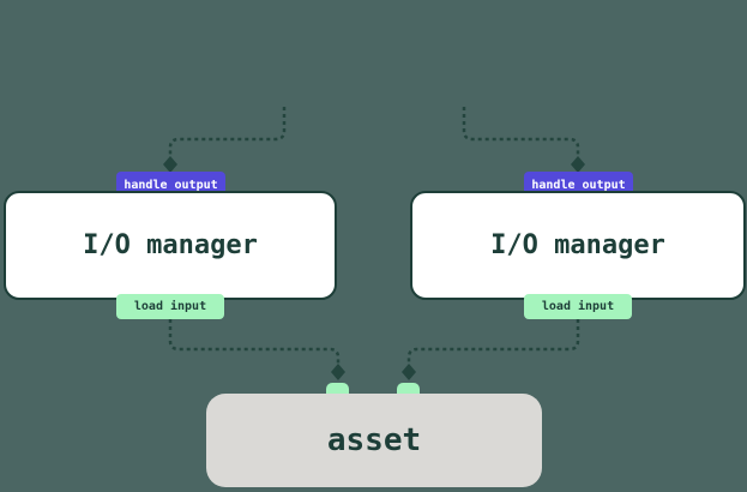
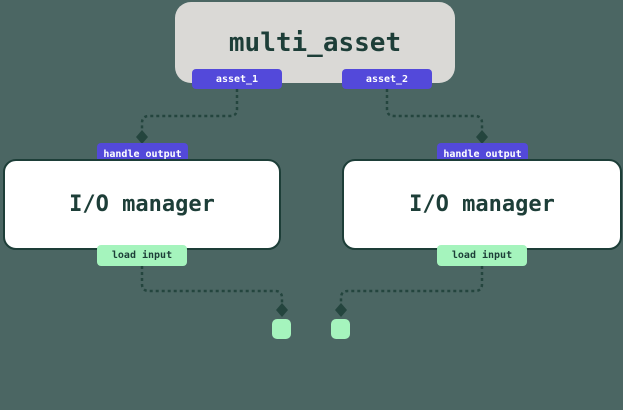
+ multi_asset
+ asset_1
+ asset_2
  handle output
  I/O manager
  load input
  handle output
  I/O manager
  load input
- asset
